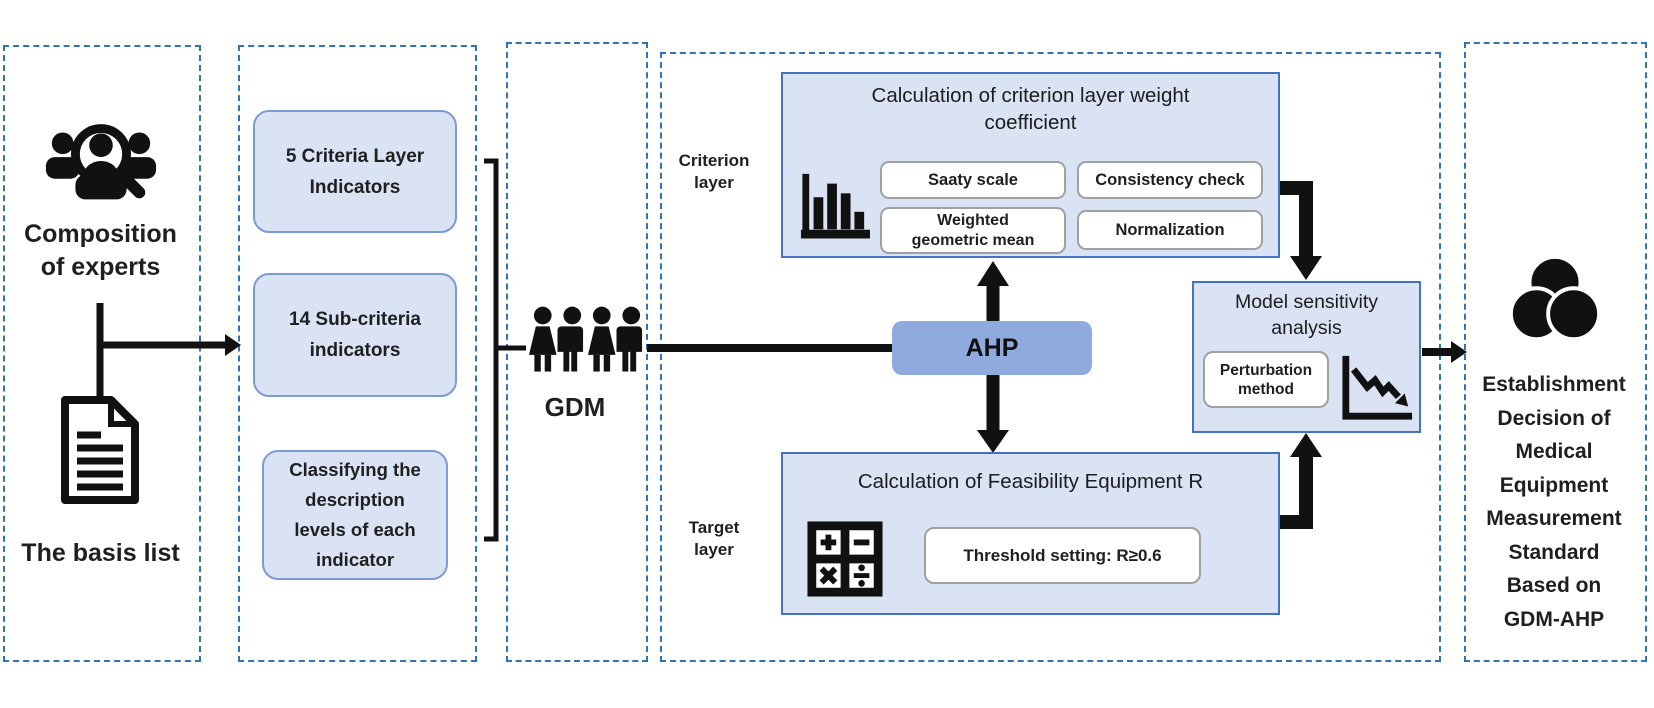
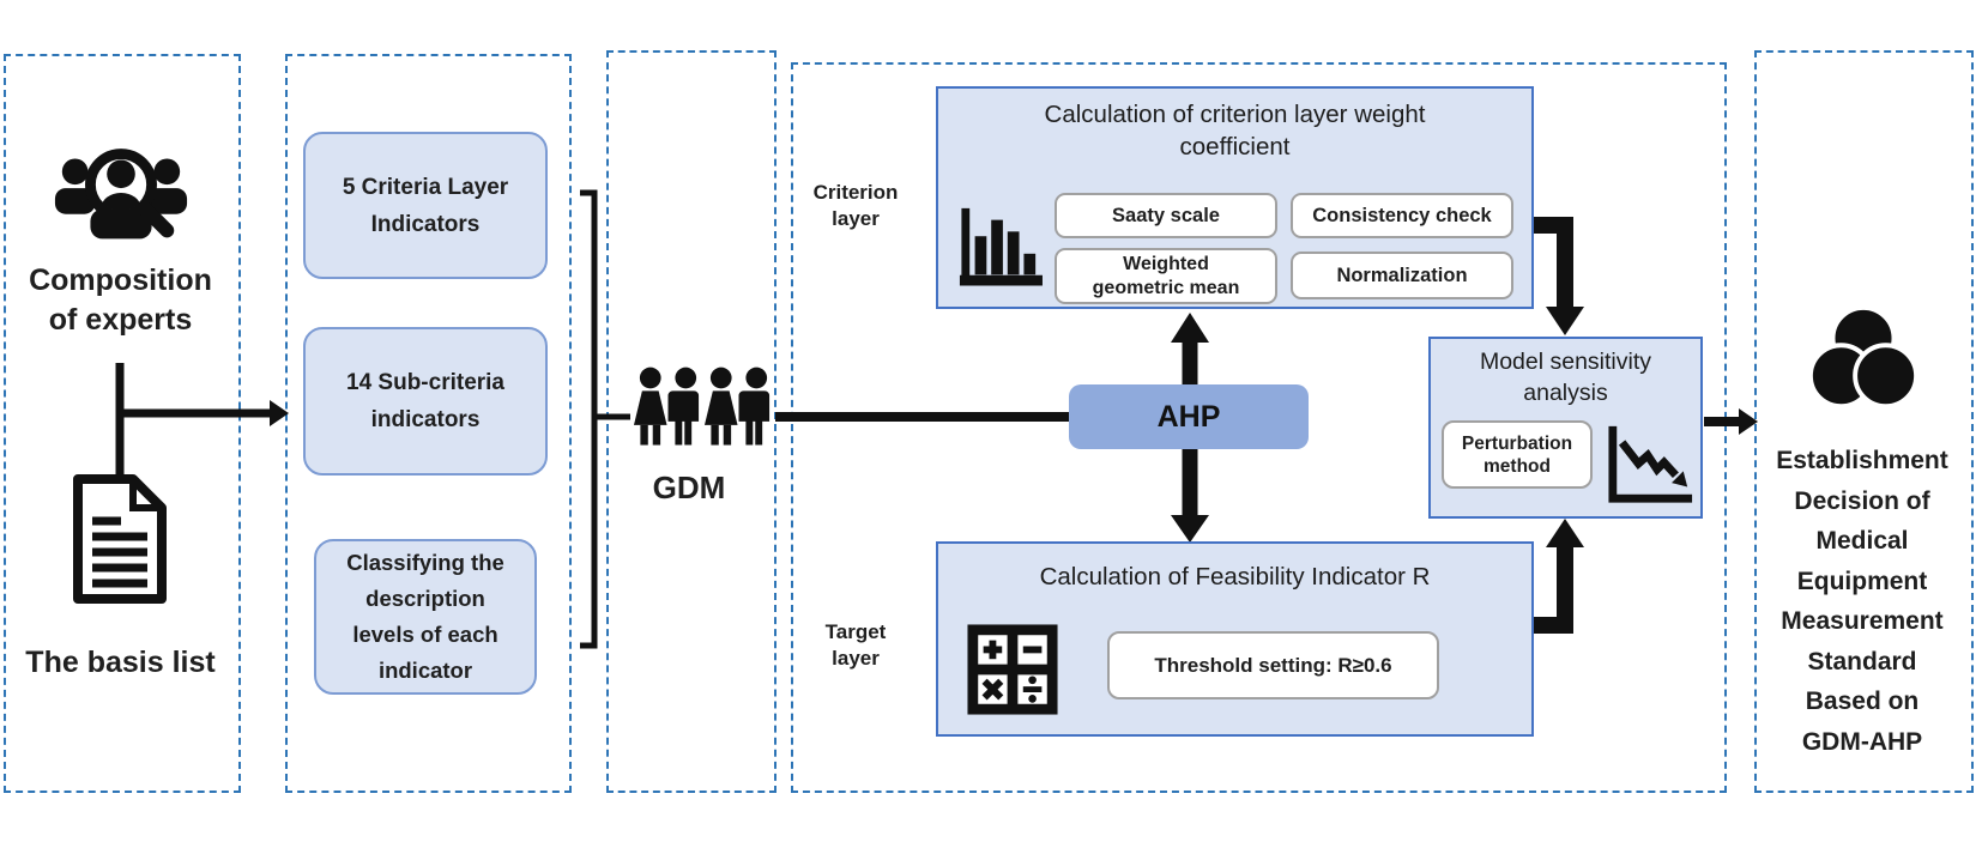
  Composition
  of experts
  The basis list
  5 Criteria Layer
  Indicators
  14 Sub-criteria
  indicators
  Classifying the
  description
  levels of each
  indicator
  GDM
  Criterion
  layer
  Target
  layer
  Calculation of criterion layer weight
  coefficient
  Saaty scale
  Consistency check
  Weighted
  geometric mean
  Normalization
  AHP
- Calculation of Feasibility Equipment R
+ Calculation of Feasibility Indicator R
  Threshold setting: R≥0.6
  Model sensitivity
  analysis
  Perturbation
  method
  Establishment
  Decision of
  Medical
  Equipment
  Measurement
  Standard
  Based on
  GDM-AHP
